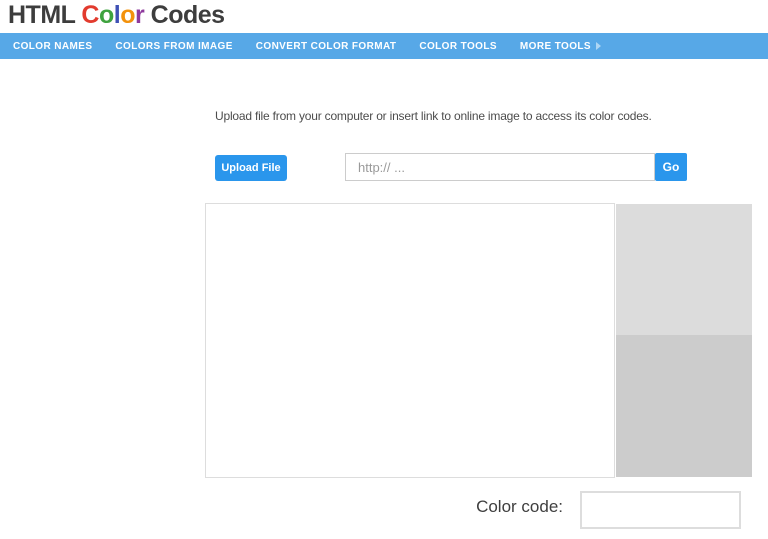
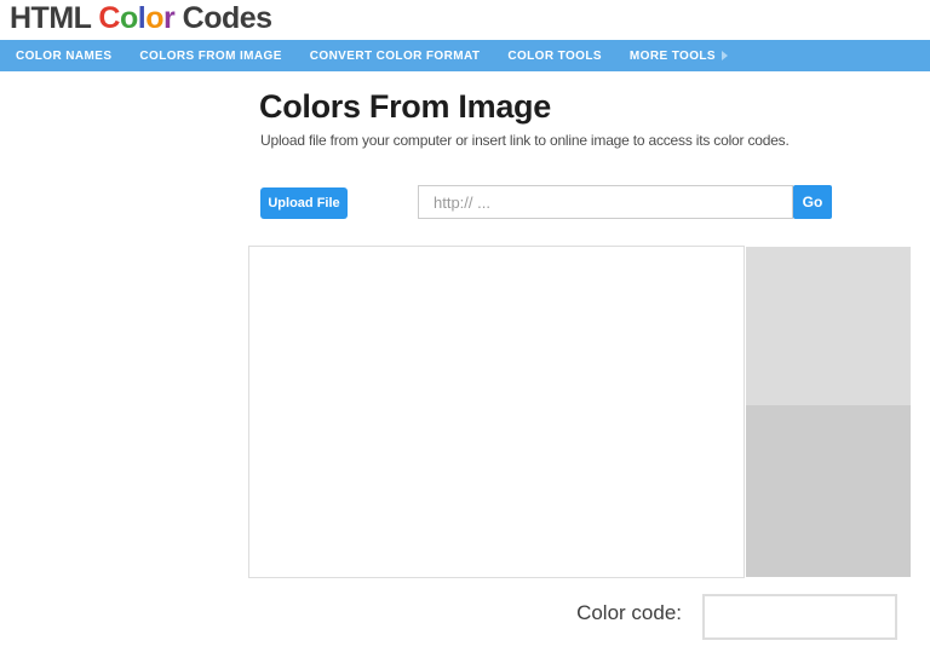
  HTML Color Codes
  COLOR NAMES
  COLORS FROM IMAGE
  CONVERT COLOR FORMAT
  COLOR TOOLS
  MORE TOOLS
+ Colors From Image
  Upload file from your computer or insert link to online image to access its color codes.
  Upload File
  http:// ...
  Go
  Color code:
